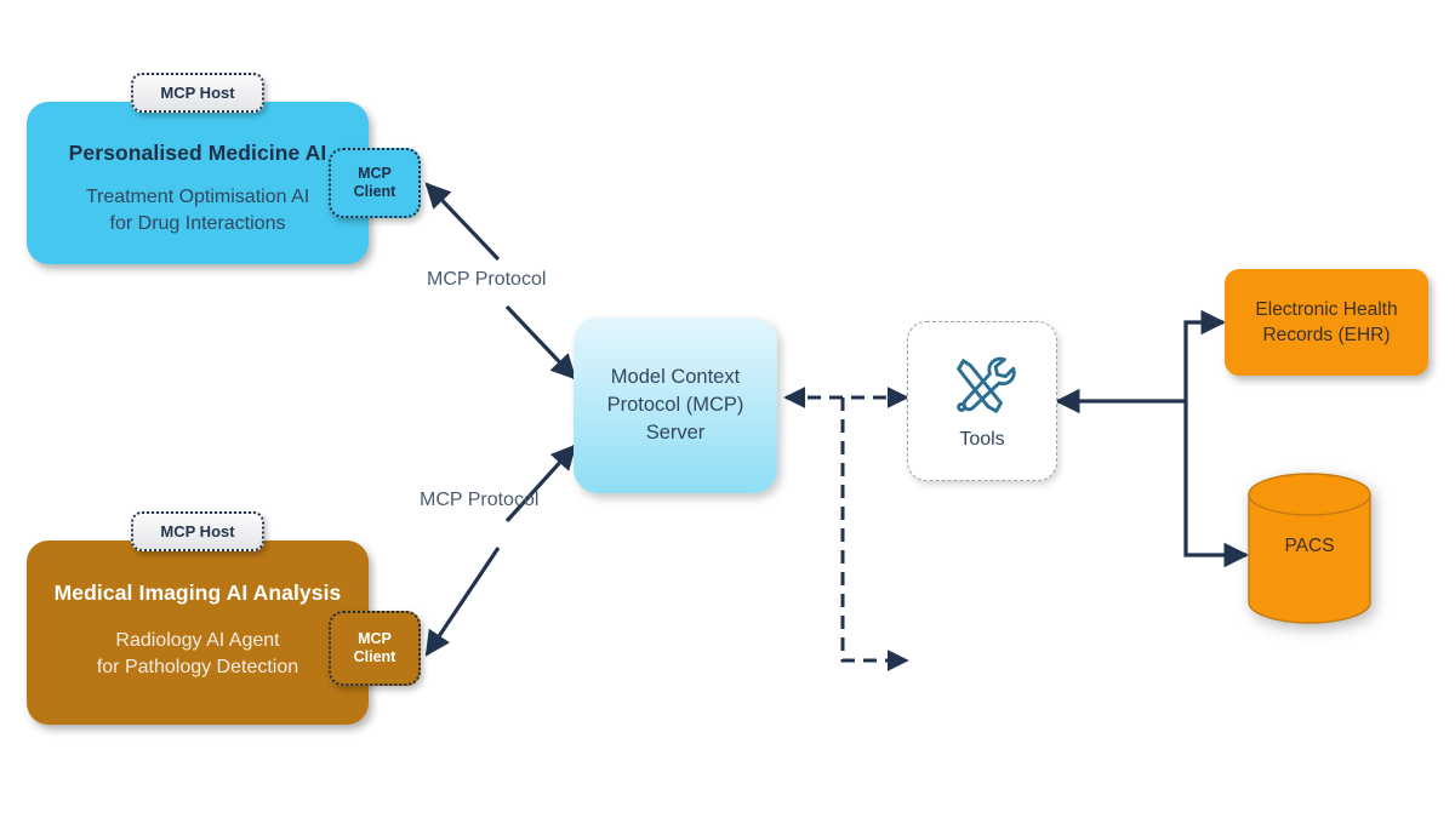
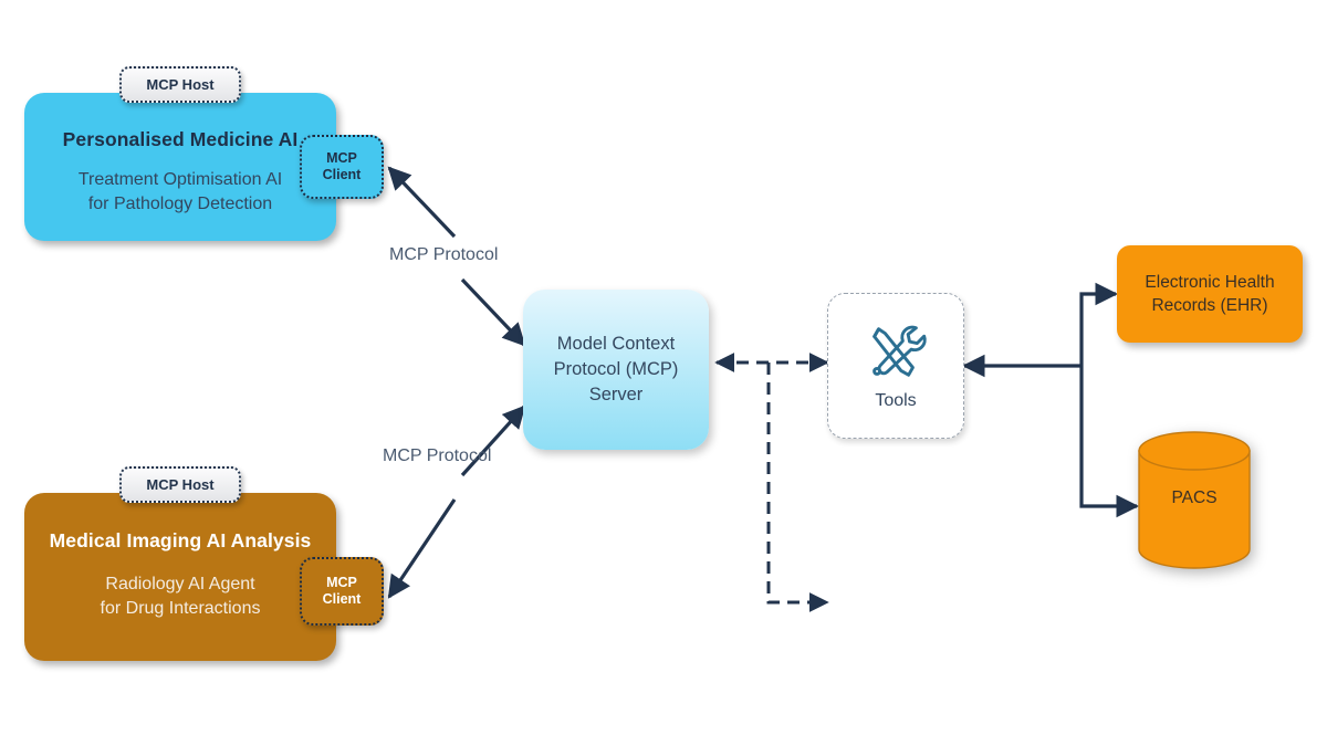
  Personalised Medicine AI
  Treatment Optimisation AI
- for Drug Interactions
+ for Pathology Detection
  MCP Host
  MCP
  Client
  Medical Imaging AI Analysis
  Radiology AI Agent
- for Pathology Detection
+ for Drug Interactions
  MCP Host
  MCP
  Client
  MCP Protocol
  MCP Protocol
  Model Context
  Protocol (MCP)
  Server
  Tools
  Electronic Health
  Records (EHR)
  PACS
